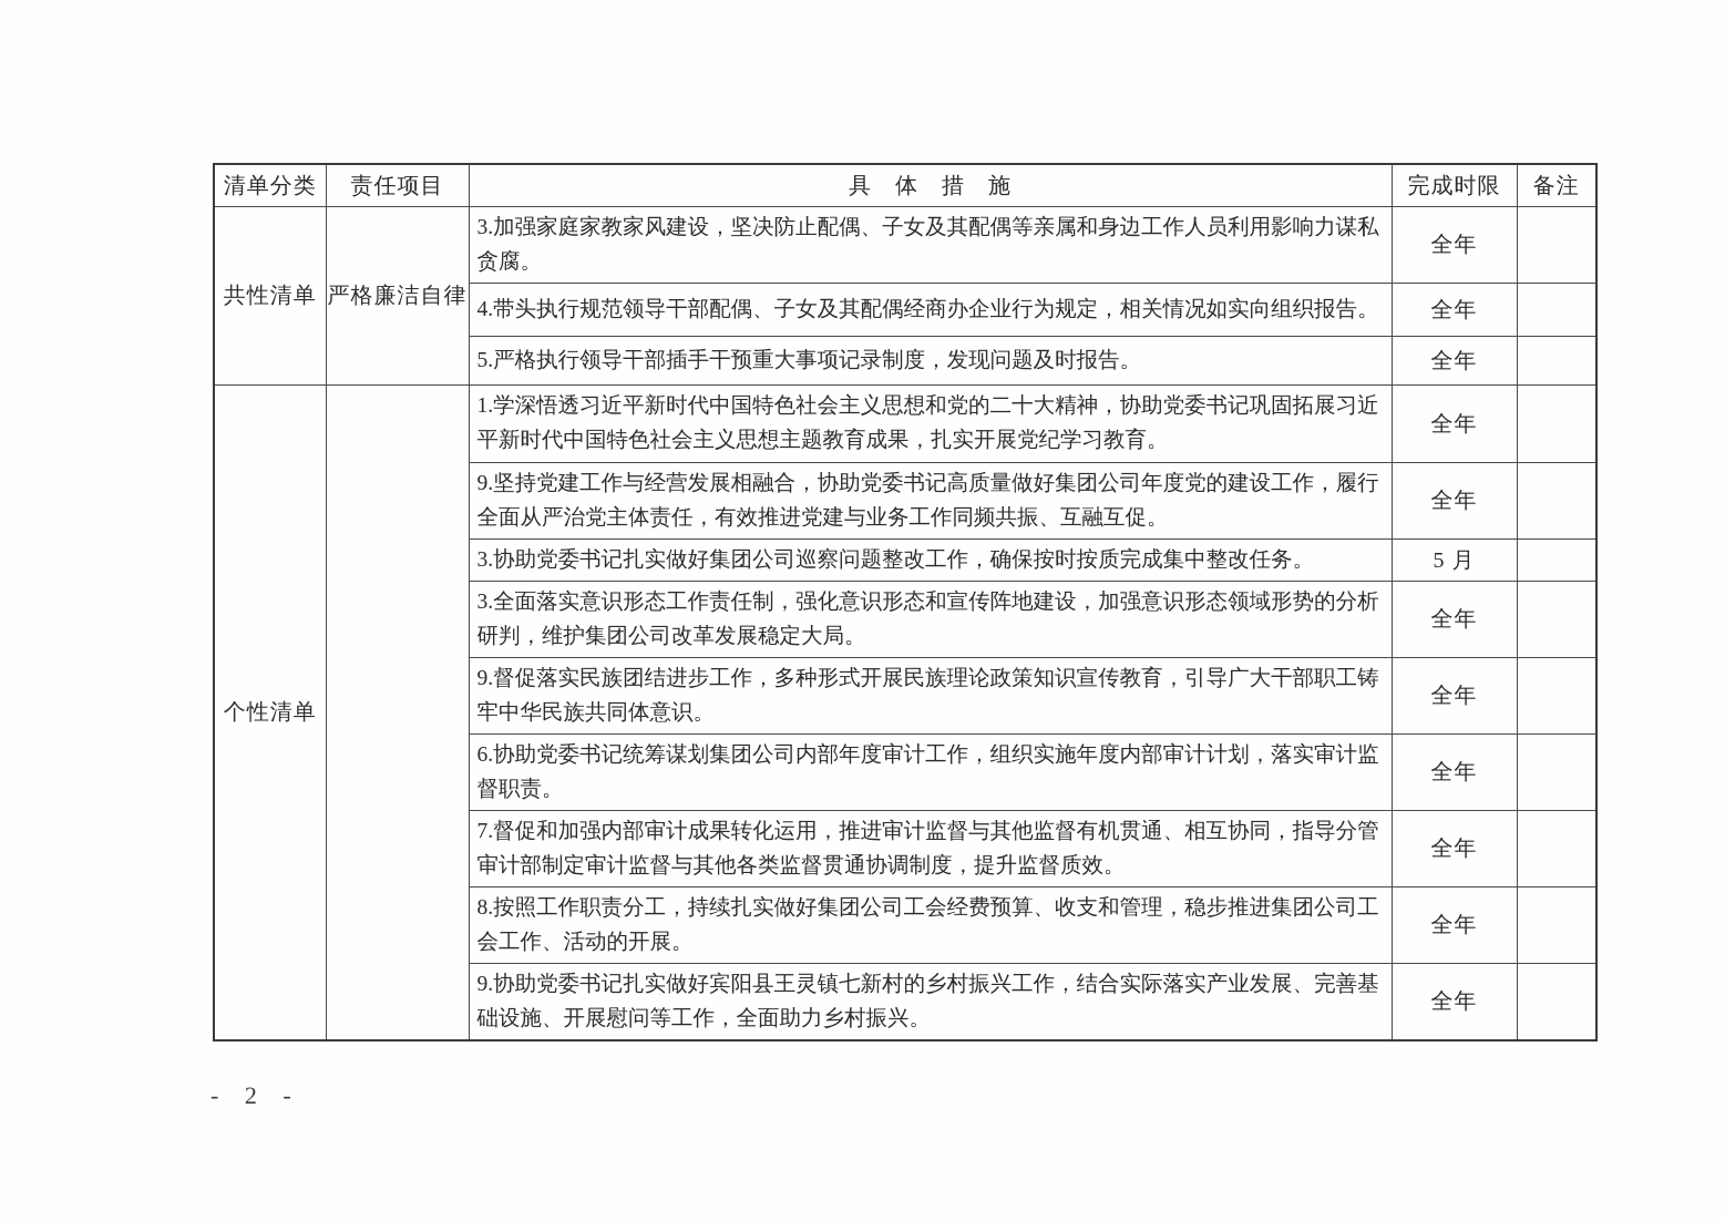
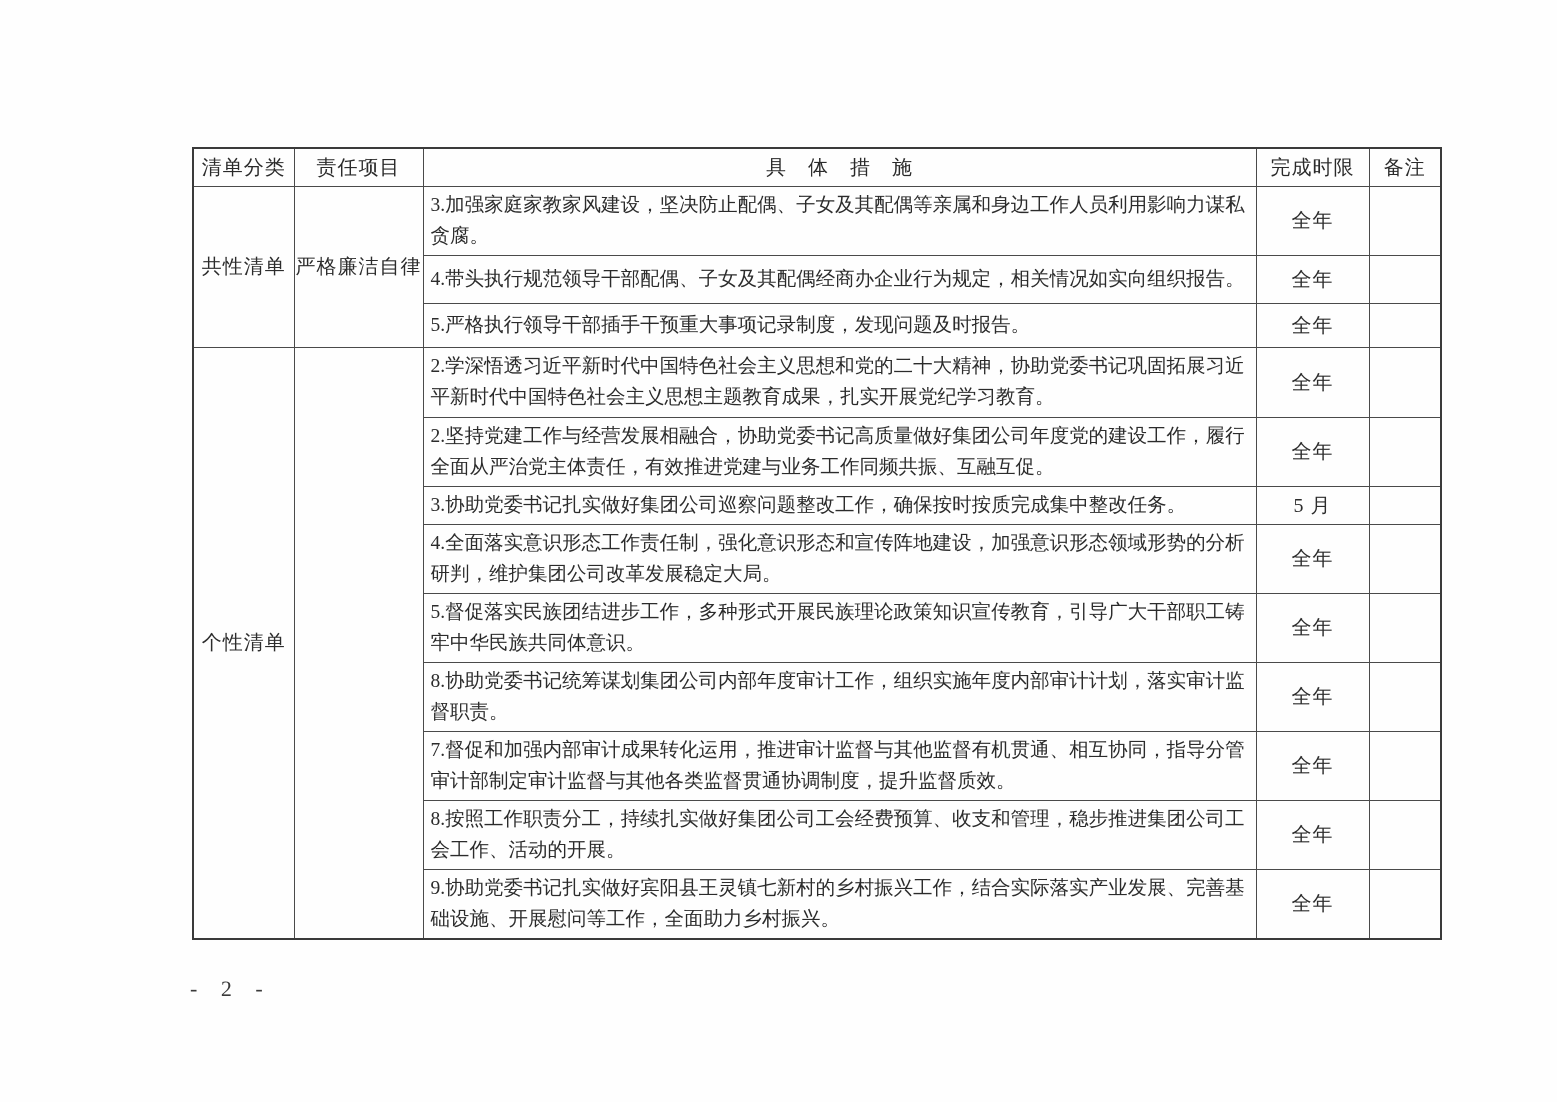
  清单分类	责任项目	具 体 措 施	完成时限	备注
  共性清单	严格廉洁自律	3.加强家庭家教家风建设，坚决防止配偶、子女及其配偶等亲属和身边工作人员利用影响力谋私贪腐。	全年
  4.带头执行规范领导干部配偶、子女及其配偶经商办企业行为规定，相关情况如实向组织报告。	全年
  5.严格执行领导干部插手干预重大事项记录制度，发现问题及时报告。	全年
- 个性清单		1.学深悟透习近平新时代中国特色社会主义思想和党的二十大精神，协助党委书记巩固拓展习近平新时代中国特色社会主义思想主题教育成果，扎实开展党纪学习教育。	全年
+ 个性清单		2.学深悟透习近平新时代中国特色社会主义思想和党的二十大精神，协助党委书记巩固拓展习近平新时代中国特色社会主义思想主题教育成果，扎实开展党纪学习教育。	全年
- 9.坚持党建工作与经营发展相融合，协助党委书记高质量做好集团公司年度党的建设工作，履行全面从严治党主体责任，有效推进党建与业务工作同频共振、互融互促。	全年
+ 2.坚持党建工作与经营发展相融合，协助党委书记高质量做好集团公司年度党的建设工作，履行全面从严治党主体责任，有效推进党建与业务工作同频共振、互融互促。	全年
  3.协助党委书记扎实做好集团公司巡察问题整改工作，确保按时按质完成集中整改任务。	5 月
- 3.全面落实意识形态工作责任制，强化意识形态和宣传阵地建设，加强意识形态领域形势的分析研判，维护集团公司改革发展稳定大局。	全年
+ 4.全面落实意识形态工作责任制，强化意识形态和宣传阵地建设，加强意识形态领域形势的分析研判，维护集团公司改革发展稳定大局。	全年
- 9.督促落实民族团结进步工作，多种形式开展民族理论政策知识宣传教育，引导广大干部职工铸牢中华民族共同体意识。	全年
+ 5.督促落实民族团结进步工作，多种形式开展民族理论政策知识宣传教育，引导广大干部职工铸牢中华民族共同体意识。	全年
- 6.协助党委书记统筹谋划集团公司内部年度审计工作，组织实施年度内部审计计划，落实审计监督职责。	全年
+ 8.协助党委书记统筹谋划集团公司内部年度审计工作，组织实施年度内部审计计划，落实审计监督职责。	全年
  7.督促和加强内部审计成果转化运用，推进审计监督与其他监督有机贯通、相互协同，指导分管审计部制定审计监督与其他各类监督贯通协调制度，提升监督质效。	全年
  8.按照工作职责分工，持续扎实做好集团公司工会经费预算、收支和管理，稳步推进集团公司工会工作、活动的开展。	全年
  9.协助党委书记扎实做好宾阳县王灵镇七新村的乡村振兴工作，结合实际落实产业发展、完善基础设施、开展慰问等工作，全面助力乡村振兴。	全年
  - 2 -
